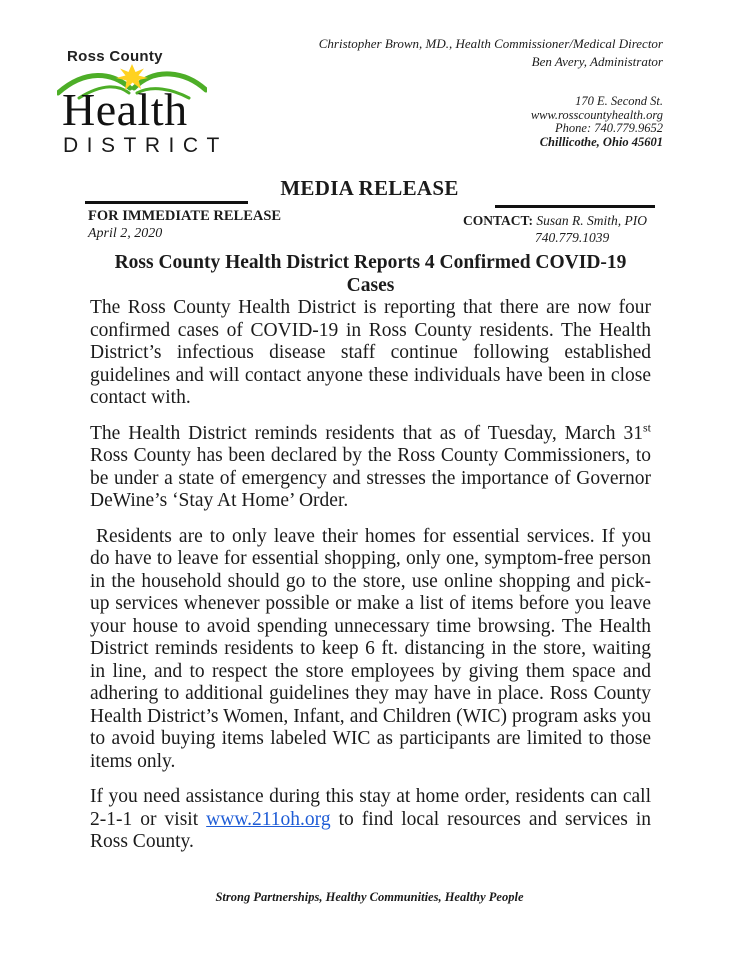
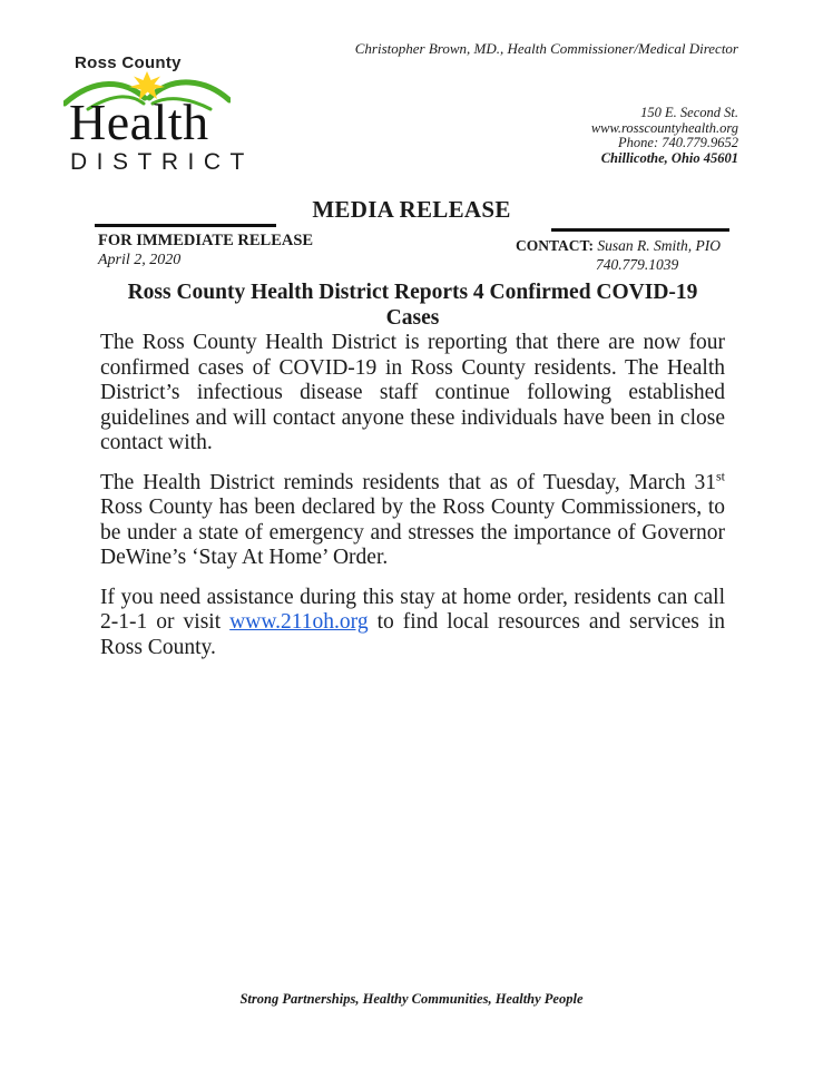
  Christopher Brown, MD., Health Commissioner/Medical Director
- Ben Avery, Administrator
  Ross County
  Health
  DISTRICT
- 170 E. Second St.
+ 150 E. Second St.
  www.rosscountyhealth.org
  Phone: 740.779.9652
  Chillicothe, Ohio 45601
  MEDIA RELEASE
  FOR IMMEDIATE RELEASE
  April 2, 2020
  CONTACT: Susan R. Smith, PIO
  740.779.1039
  Ross County Health District Reports 4 Confirmed COVID-19 Cases
  The Ross County Health District is reporting that there are now four confirmed cases of COVID-19 in Ross County residents. The Health District’s infectious disease staff continue following established guidelines and will contact anyone these individuals have been in close contact with.
  The Health District reminds residents that as of Tuesday, March 31st Ross County has been declared by the Ross County Commissioners, to be under a state of emergency and stresses the importance of Governor DeWine’s ‘Stay At Home’ Order.
- Residents are to only leave their homes for essential services. If you do have to leave for essential shopping, only one, symptom-free person in the household should go to the store, use online shopping and pick-up services whenever possible or make a list of items before you leave your house to avoid spending unnecessary time browsing. The Health District reminds residents to keep 6 ft. distancing in the store, waiting in line, and to respect the store employees by giving them space and adhering to additional guidelines they may have in place. Ross County Health District’s Women, Infant, and Children (WIC) program asks you to avoid buying items labeled WIC as participants are limited to those items only.
  If you need assistance during this stay at home order, residents can call 2-1-1 or visit www.211oh.org to find local resources and services in Ross County.
  Strong Partnerships, Healthy Communities, Healthy People
